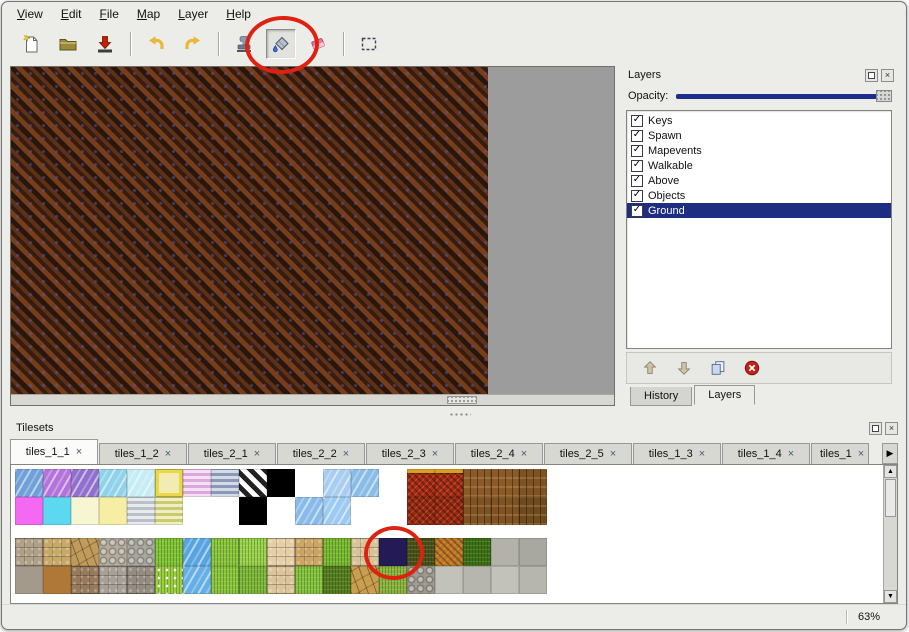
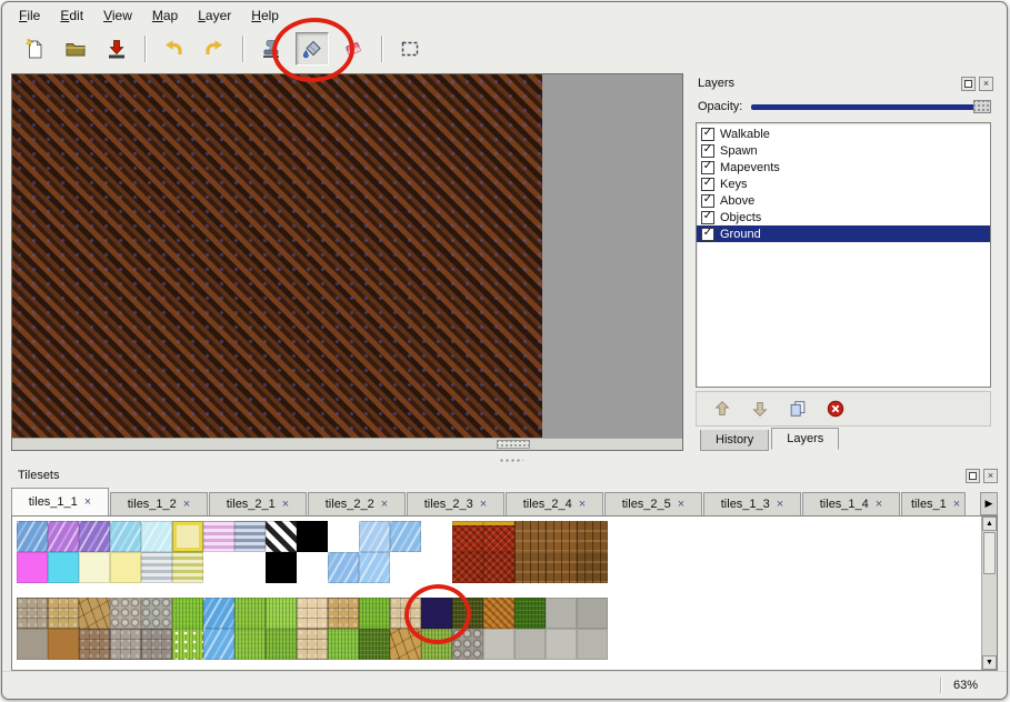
- View
+ File
  Edit
- File
+ View
  Map
  Layer
  Help
  Layers
  ×
  Opacity:
  ✓
- Keys
+ Walkable
  ✓
  Spawn
  ✓
  Mapevents
  ✓
- Walkable
+ Keys
  ✓
  Above
  ✓
  Objects
  ✓
  Ground
  History
  Layers
  Tilesets
  ×
  tiles_1_1
  ×
  tiles_1_2
  ×
  tiles_2_1
  ×
  tiles_2_2
  ×
  tiles_2_3
  ×
  tiles_2_4
  ×
  tiles_2_5
  ×
  tiles_1_3
  ×
  tiles_1_4
  ×
  tiles_1
  ×
  ▶
  63%
